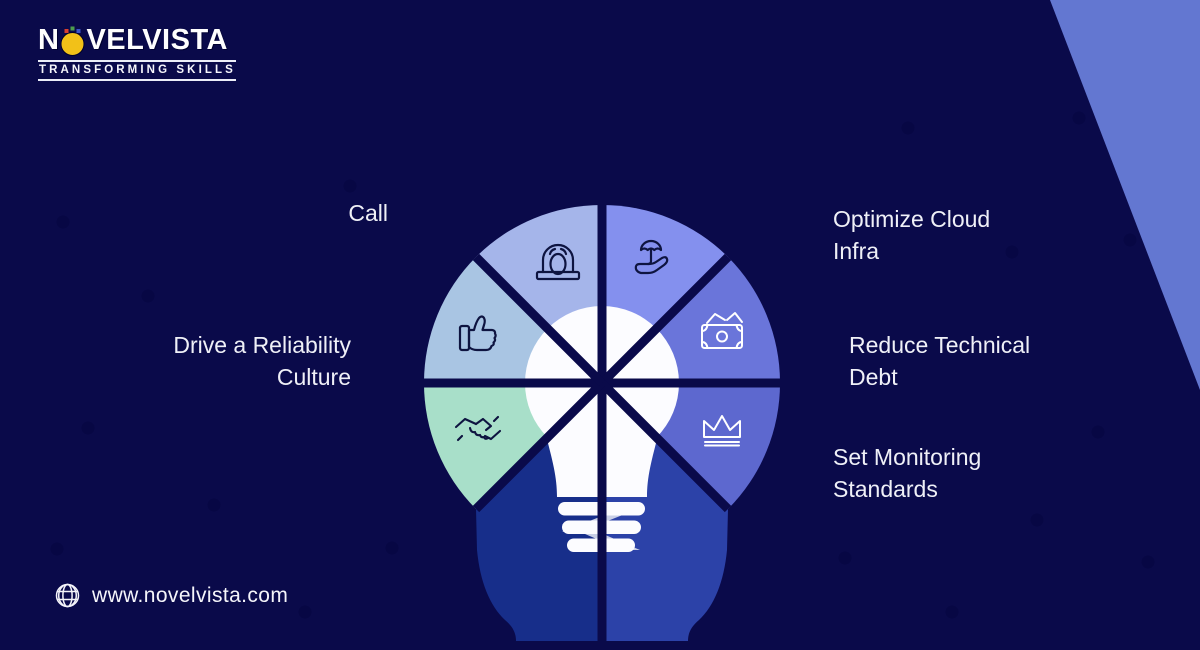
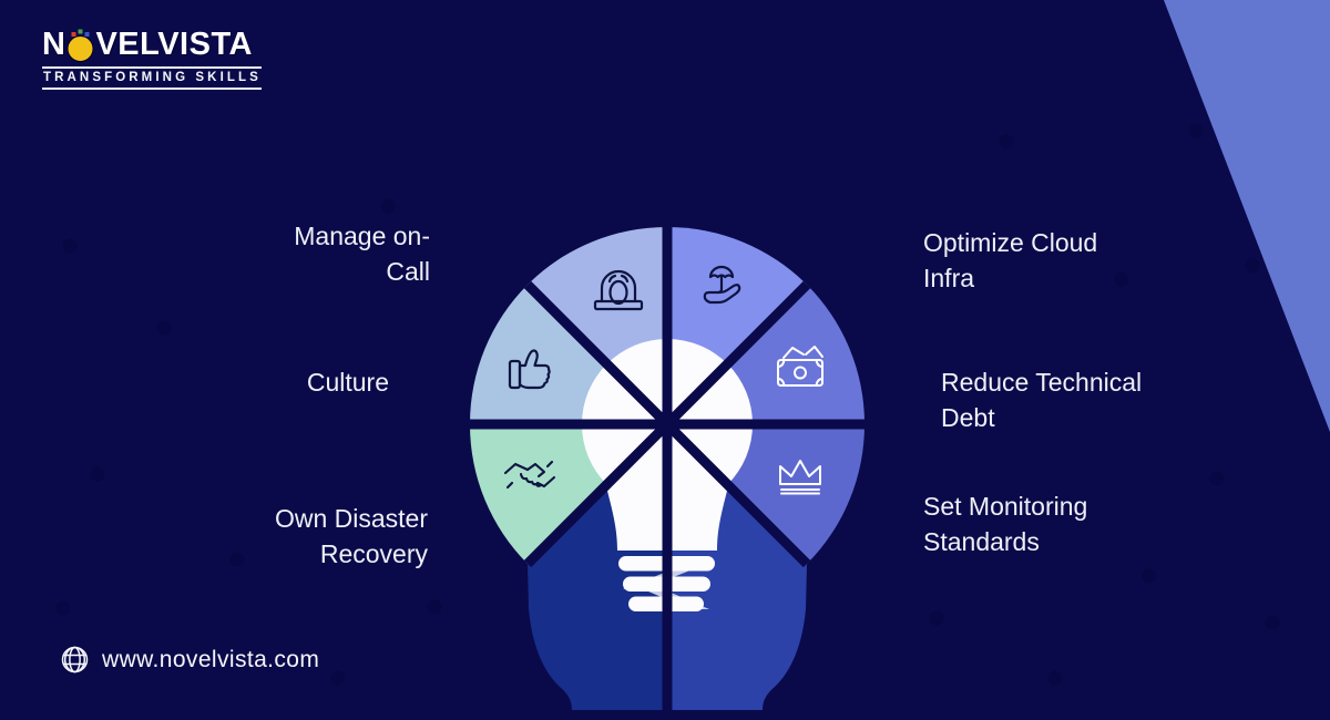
  N
  VELVISTA
  TRANSFORMING SKILLS
+ Manage on-
  Call
  Optimize Cloud
  Infra
- Drive a Reliability
  Culture
  Reduce Technical
  Debt
+ Own Disaster
+ Recovery
  Set Monitoring
  Standards
  www.novelvista.com
